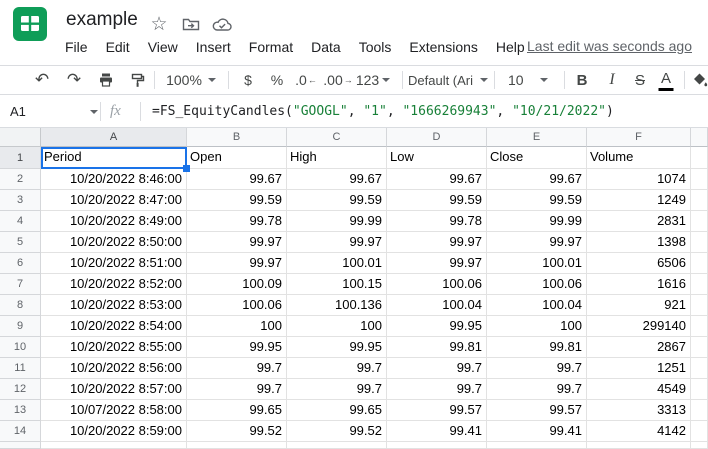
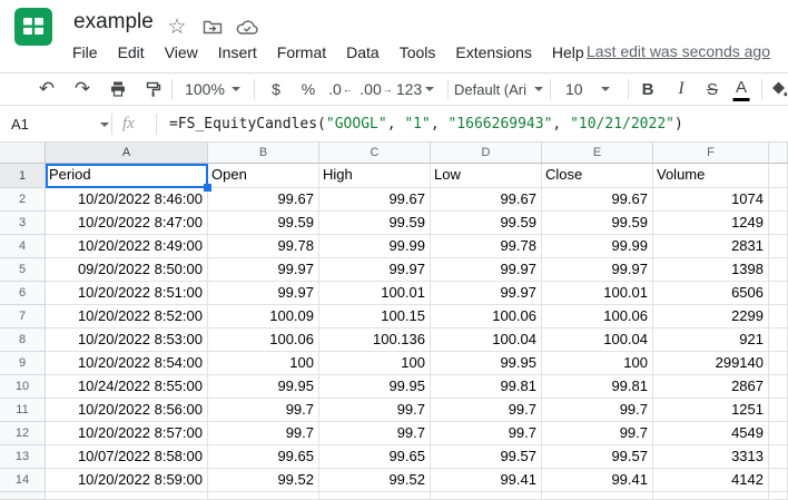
  example
  ☆
  File
  Edit
  View
  Insert
  Format
  Data
  Tools
  Extensions
  Help
  Last edit was seconds ago
  ↶
  ↷
  100%
  $
  %
  .0
  ←
  .00
  →
  123
  Default (Ari
  10
  B
  I
  S
  A
  A1
  fx
  =FS_EquityCandles("GOOGL", "1", "1666269943", "10/21/2022")
  A
  B
  C
  D
  E
  F
  1
  Period
  Open
  High
  Low
  Close
  Volume
  2
  10/20/2022 8:46:00
  99.67
  99.67
  99.67
  99.67
  1074
  3
  10/20/2022 8:47:00
  99.59
  99.59
  99.59
  99.59
  1249
  4
  10/20/2022 8:49:00
  99.78
  99.99
  99.78
  99.99
  2831
  5
- 10/20/2022 8:50:00
+ 09/20/2022 8:50:00
  99.97
  99.97
  99.97
  99.97
  1398
  6
  10/20/2022 8:51:00
  99.97
  100.01
  99.97
  100.01
  6506
  7
  10/20/2022 8:52:00
  100.09
  100.15
  100.06
  100.06
- 1616
+ 2299
  8
  10/20/2022 8:53:00
  100.06
  100.136
  100.04
  100.04
  921
  9
  10/20/2022 8:54:00
  100
  100
  99.95
  100
  299140
  10
- 10/20/2022 8:55:00
+ 10/24/2022 8:55:00
  99.95
  99.95
  99.81
  99.81
  2867
  11
  10/20/2022 8:56:00
  99.7
  99.7
  99.7
  99.7
  1251
  12
  10/20/2022 8:57:00
  99.7
  99.7
  99.7
  99.7
  4549
  13
  10/07/2022 8:58:00
  99.65
  99.65
  99.57
  99.57
  3313
  14
  10/20/2022 8:59:00
  99.52
  99.52
  99.41
  99.41
  4142
